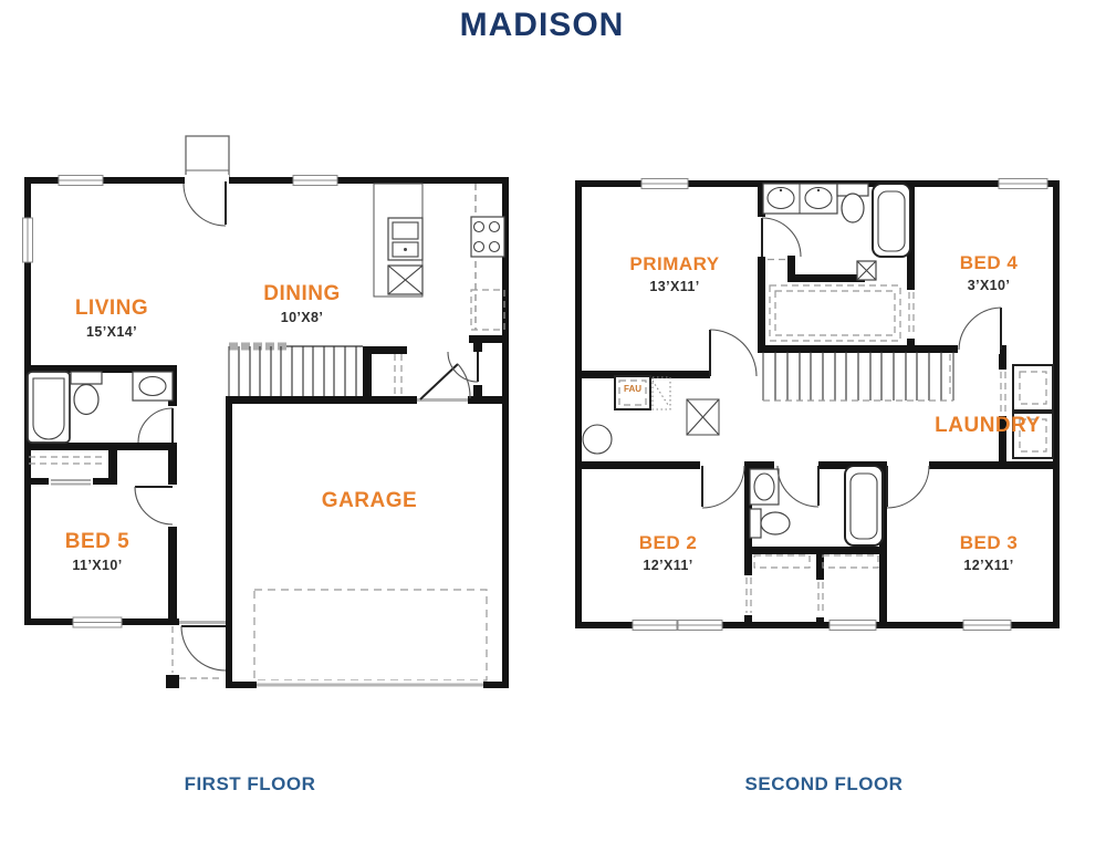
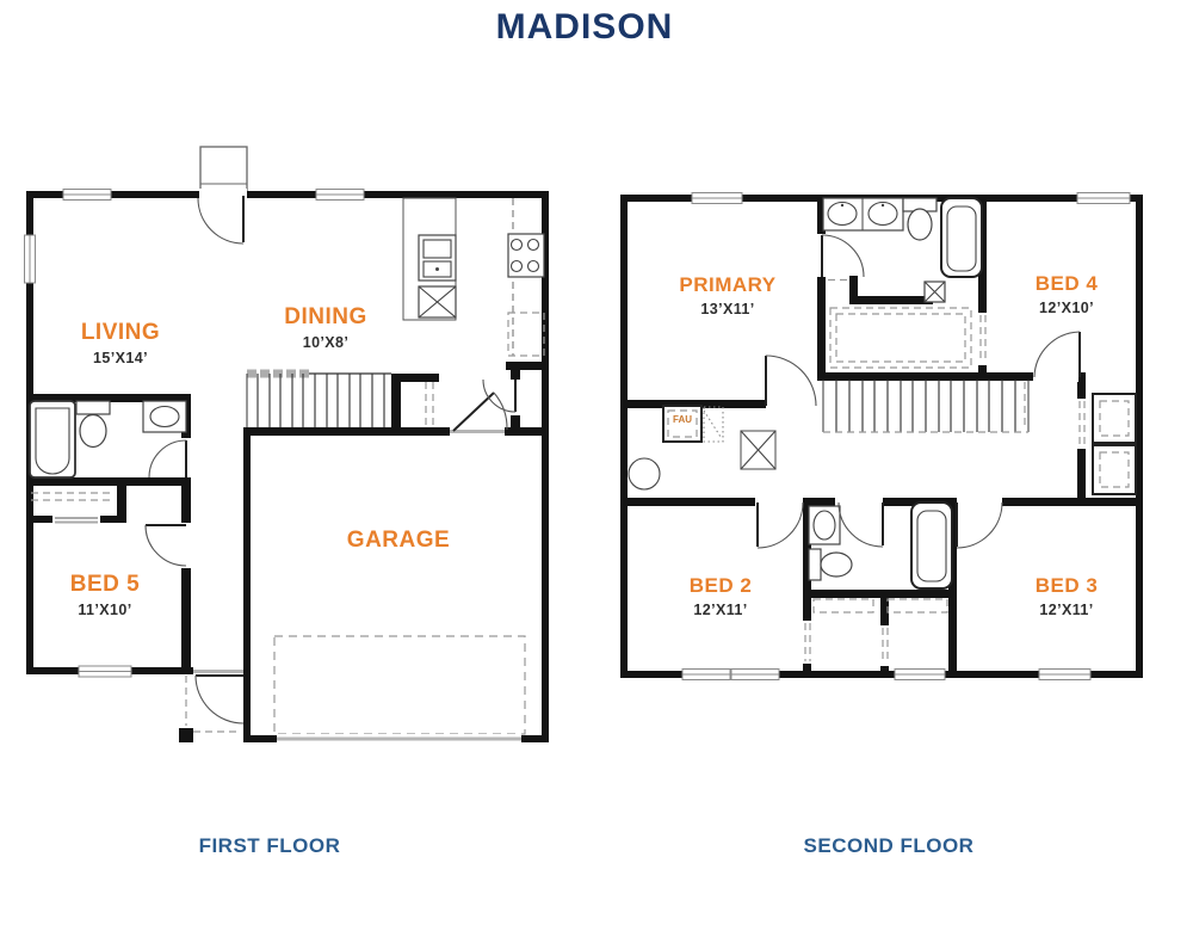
  MADISON
  LIVING
  15’X14’
  DINING
  10’X8’
  GARAGE
  BED 5
  11’X10’
  PRIMARY
  13’X11’
  BED 4
- 3’X10’
+ 12’X10’
- LAUNDRY
  BED 2
  12’X11’
  BED 3
  12’X11’
  FAU
  FIRST FLOOR
  SECOND FLOOR
